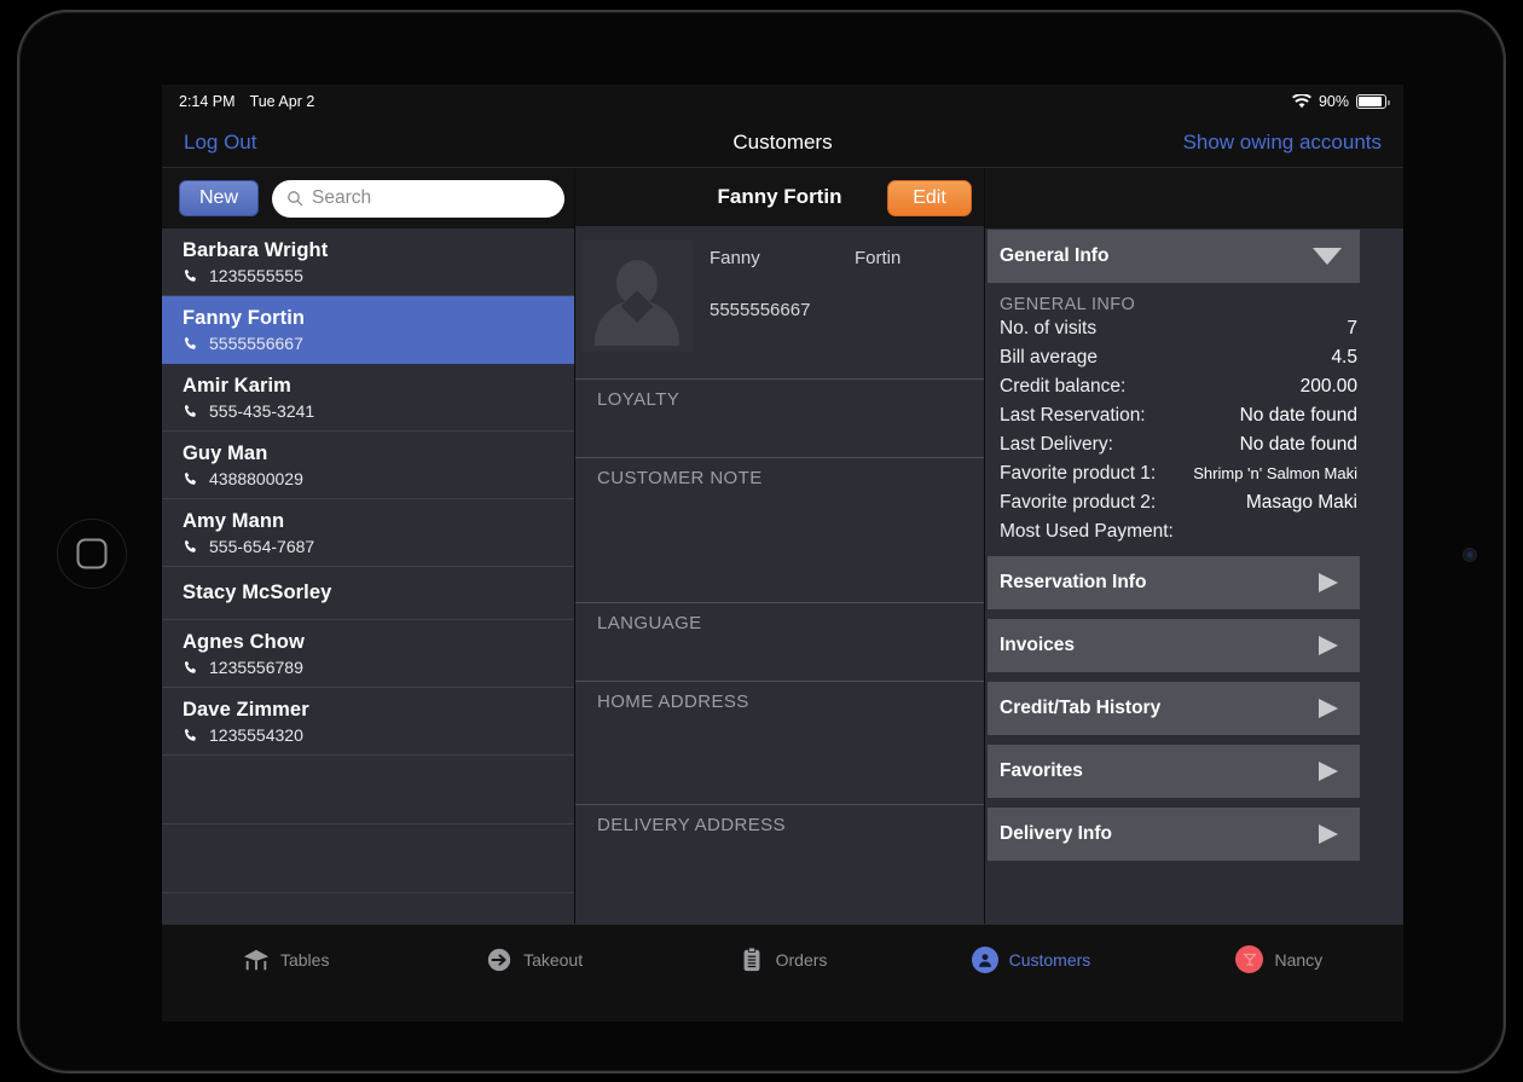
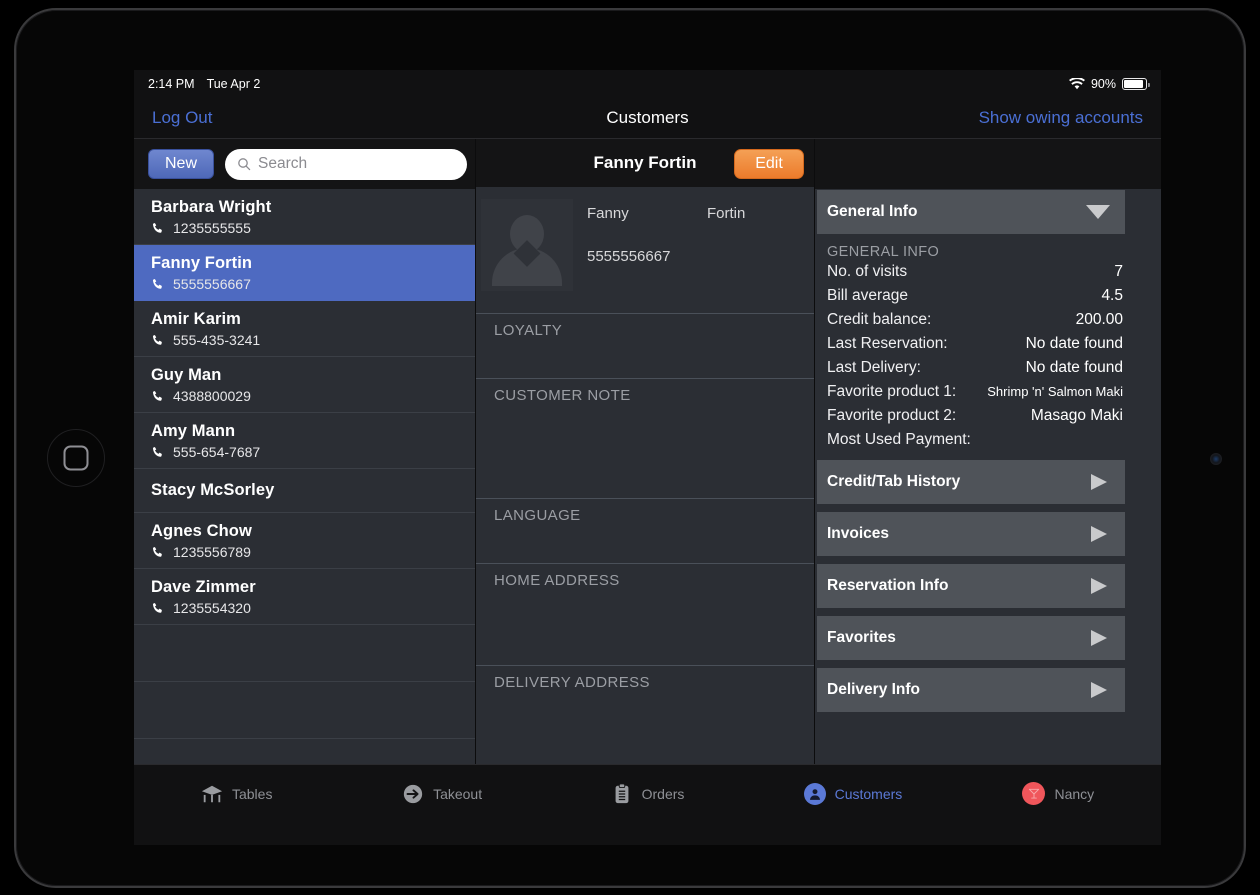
  2:14 PM
  Tue Apr 2
  90%
  Log Out
  Customers
  Show owing accounts
  New
  Search
  Barbara Wright
  1235555555
  Fanny Fortin
  5555556667
  Amir Karim
  555-435-3241
  Guy Man
  4388800029
  Amy Mann
  555-654-7687
  Stacy McSorley
  Agnes Chow
  1235556789
  Dave Zimmer
  1235554320
  Fanny Fortin
  Edit
  Fanny
  Fortin
  5555556667
  LOYALTY
  CUSTOMER NOTE
  LANGUAGE
  HOME ADDRESS
  DELIVERY ADDRESS
  General Info
  GENERAL INFO
  No. of visits
  7
  Bill average
  4.5
  Credit balance:
  200.00
  Last Reservation:
  No date found
  Last Delivery:
  No date found
  Favorite product 1:
  Shrimp 'n' Salmon Maki
  Favorite product 2:
  Masago Maki
  Most Used Payment:
- Reservation Info
+ Credit/Tab History
  Invoices
- Credit/Tab History
+ Reservation Info
  Favorites
  Delivery Info
  Tables
  Takeout
  Orders
  Customers
  Nancy
